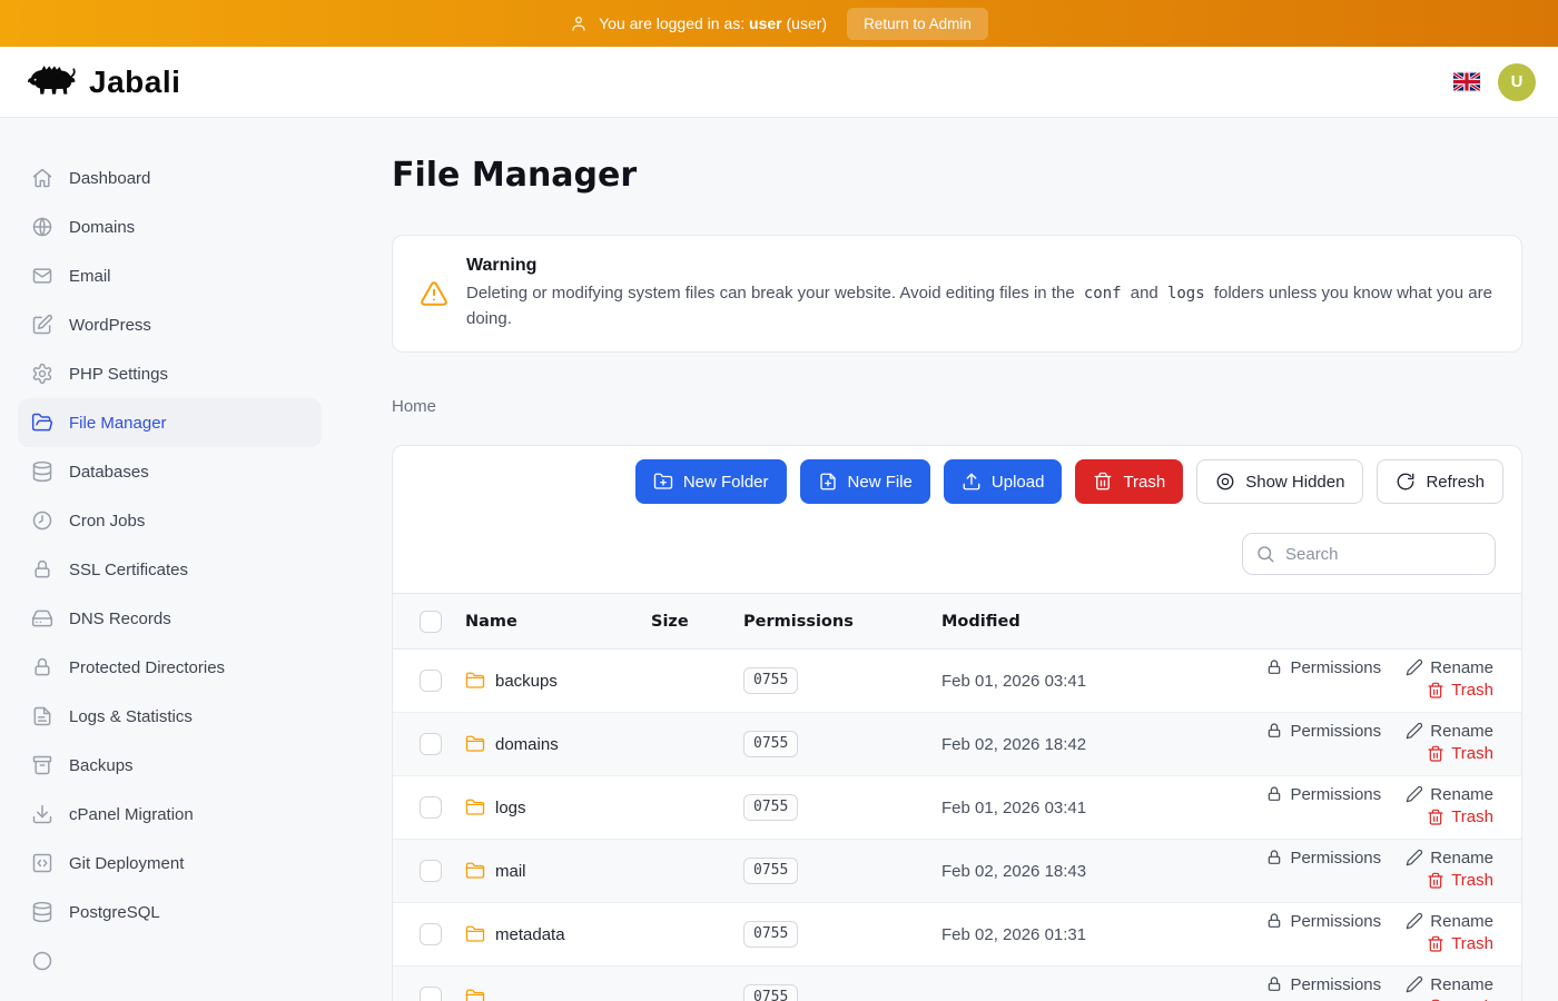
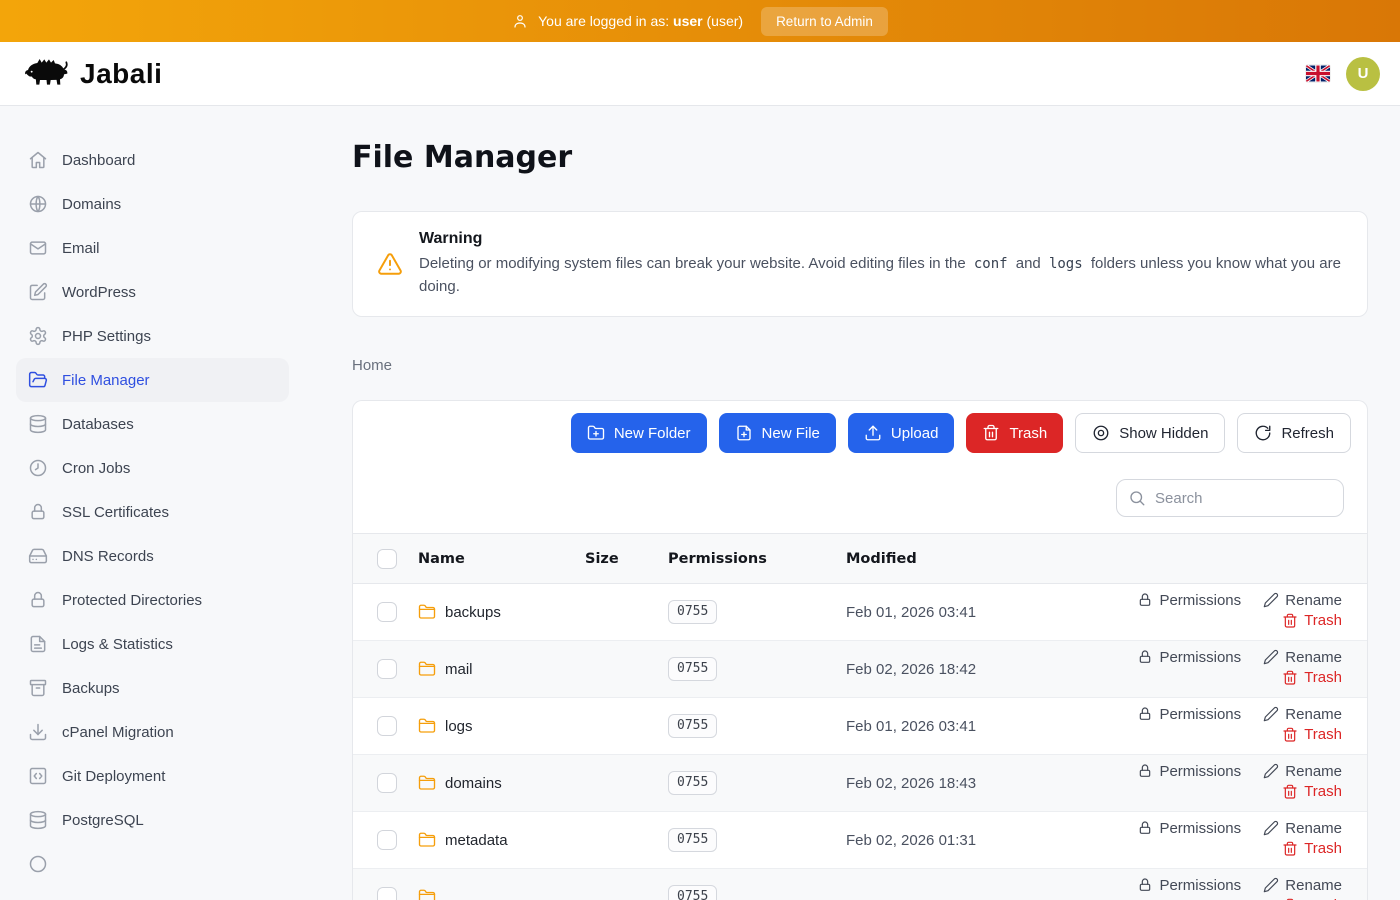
  You are logged in as: user (user)
  Return to Admin
  Jabali
  U
  Dashboard
  Domains
  Email
  WordPress
  PHP Settings
  File Manager
  Databases
  Cron Jobs
  SSL Certificates
  DNS Records
  Protected Directories
  Logs & Statistics
  Backups
  cPanel Migration
  Git Deployment
  PostgreSQL
  File Manager
  Warning
  Deleting or modifying system files can break your website. Avoid editing files in the conf and logs folders unless you know what you are doing.
  Home
  New Folder
  New File
  Upload
  Trash
  Show Hidden
  Refresh
  Search
  	Name	Size	Permissions	Modified
  	backups		0755	Feb 01, 2026 03:41	Permissions Rename Trash
- 	domains		0755	Feb 02, 2026 18:42	Permissions Rename Trash
+ 	mail		0755	Feb 02, 2026 18:42	Permissions Rename Trash
  	logs		0755	Feb 01, 2026 03:41	Permissions Rename Trash
- 	mail		0755	Feb 02, 2026 18:43	Permissions Rename Trash
+ 	domains		0755	Feb 02, 2026 18:43	Permissions Rename Trash
  	metadata		0755	Feb 02, 2026 01:31	Permissions Rename Trash
  			0755		Permissions Rename
